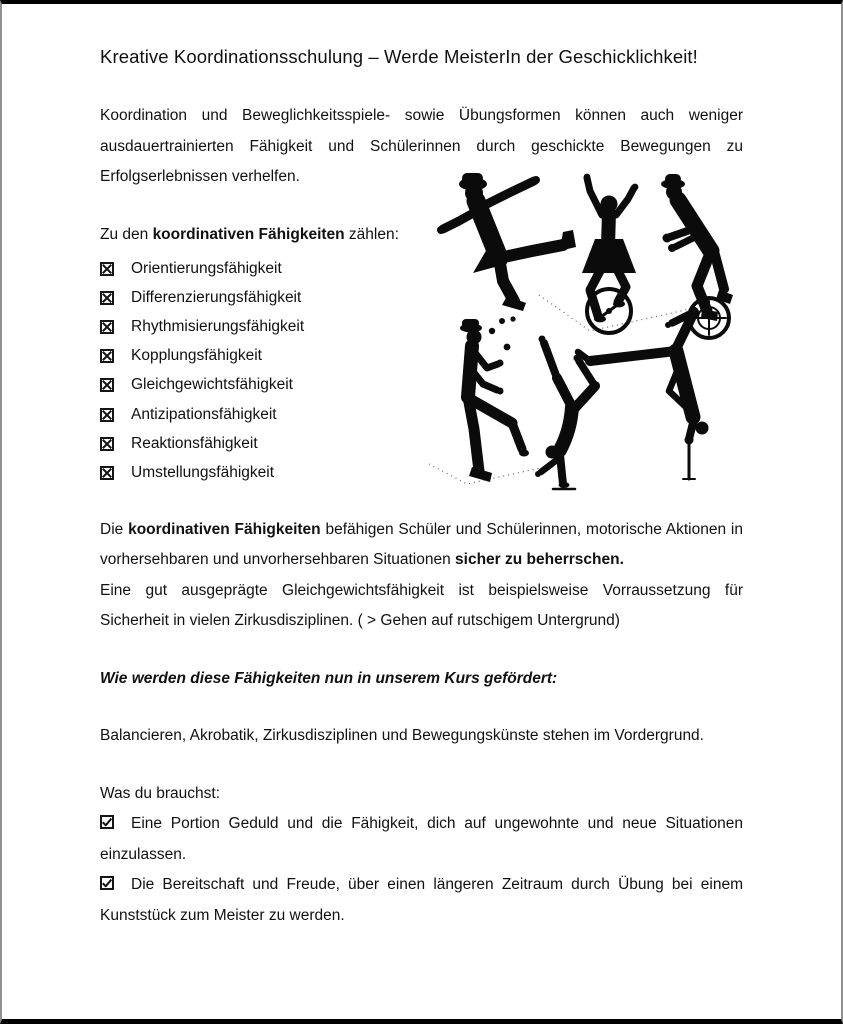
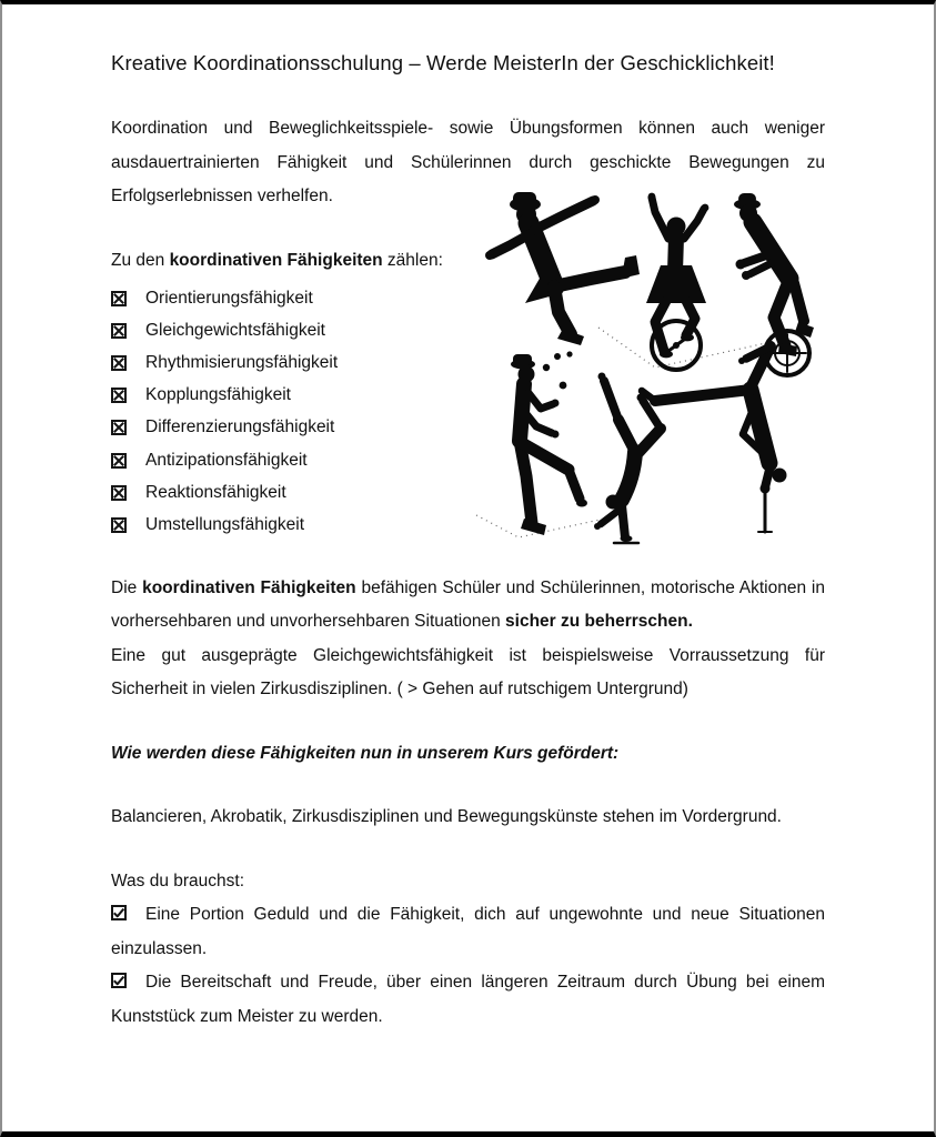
  Kreative Koordinationsschulung – Werde MeisterIn der Geschicklichkeit!
  Koordination und Beweglichkeitsspiele- sowie Übungsformen können auch weniger ausdauertrainierten Fähigkeit und Schülerinnen durch geschickte Bewegungen zu Erfolgserlebnissen verhelfen.
  Zu den koordinativen Fähigkeiten zählen:
  Orientierungsfähigkeit
- Differenzierungsfähigkeit
+ Gleichgewichtsfähigkeit
  Rhythmisierungsfähigkeit
  Kopplungsfähigkeit
- Gleichgewichtsfähigkeit
+ Differenzierungsfähigkeit
  Antizipationsfähigkeit
  Reaktionsfähigkeit
  Umstellungsfähigkeit
  Die koordinativen Fähigkeiten befähigen Schüler und Schülerinnen, motorische Aktionen in vorhersehbaren und unvorhersehbaren Situationen sicher zu beherrschen.
  Eine gut ausgeprägte Gleichgewichtsfähigkeit ist beispielsweise Vorraussetzung für Sicherheit in vielen Zirkusdisziplinen. ( > Gehen auf rutschigem Untergrund)
  Wie werden diese Fähigkeiten nun in unserem Kurs gefördert:
  Balancieren, Akrobatik, Zirkusdisziplinen und Bewegungskünste stehen im Vordergrund.
  Was du brauchst:
  Eine Portion Geduld und die Fähigkeit, dich auf ungewohnte und neue Situationen einzulassen.
  Die Bereitschaft und Freude, über einen längeren Zeitraum durch Übung bei einem Kunststück zum Meister zu werden.
